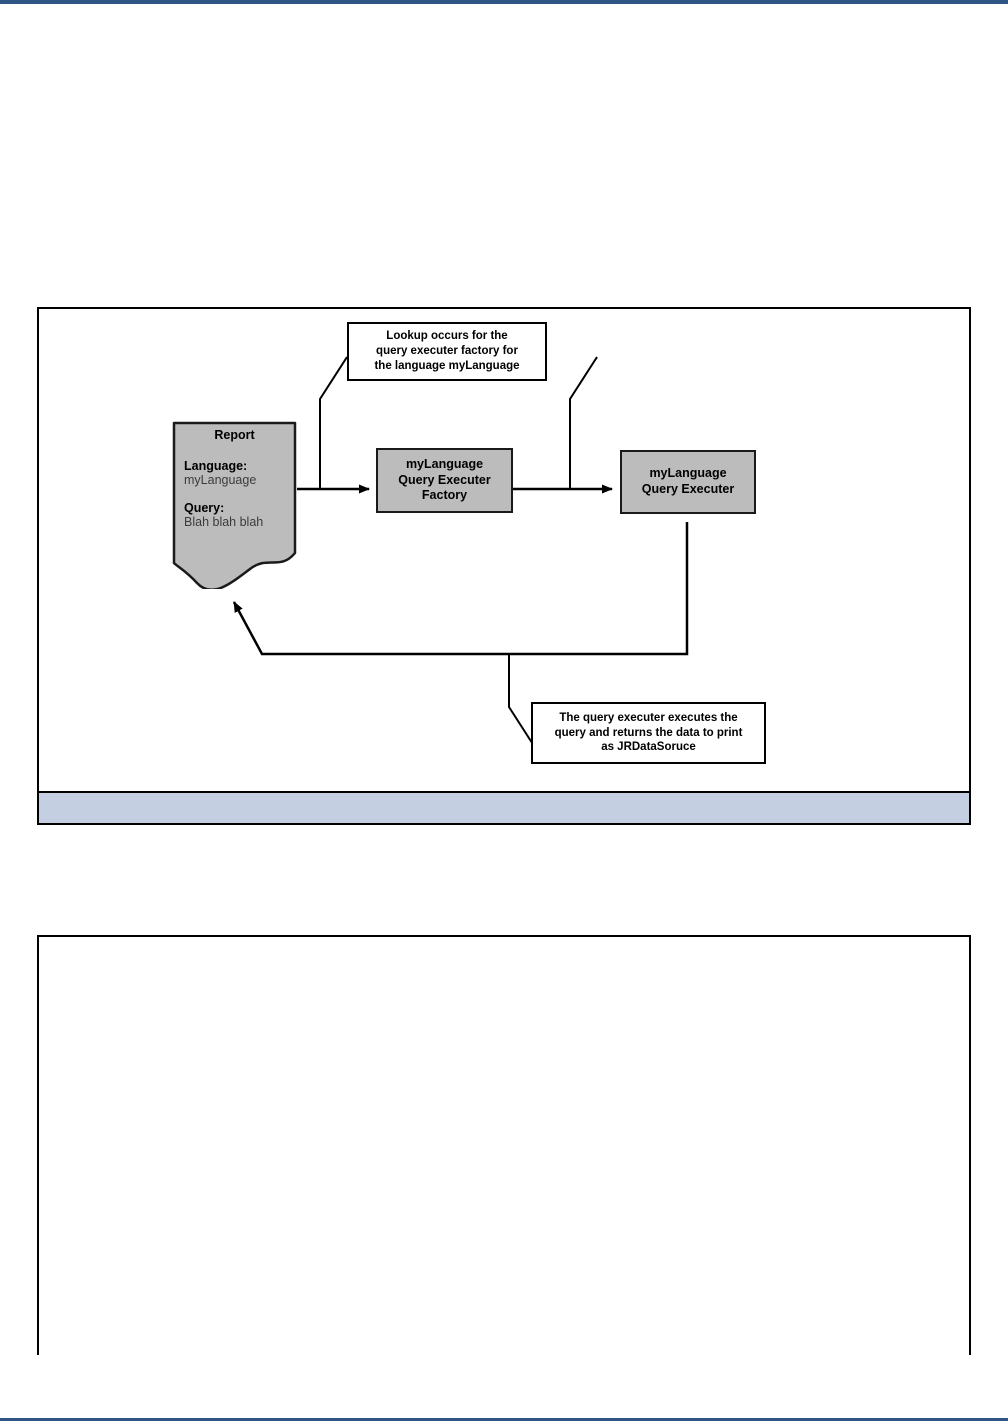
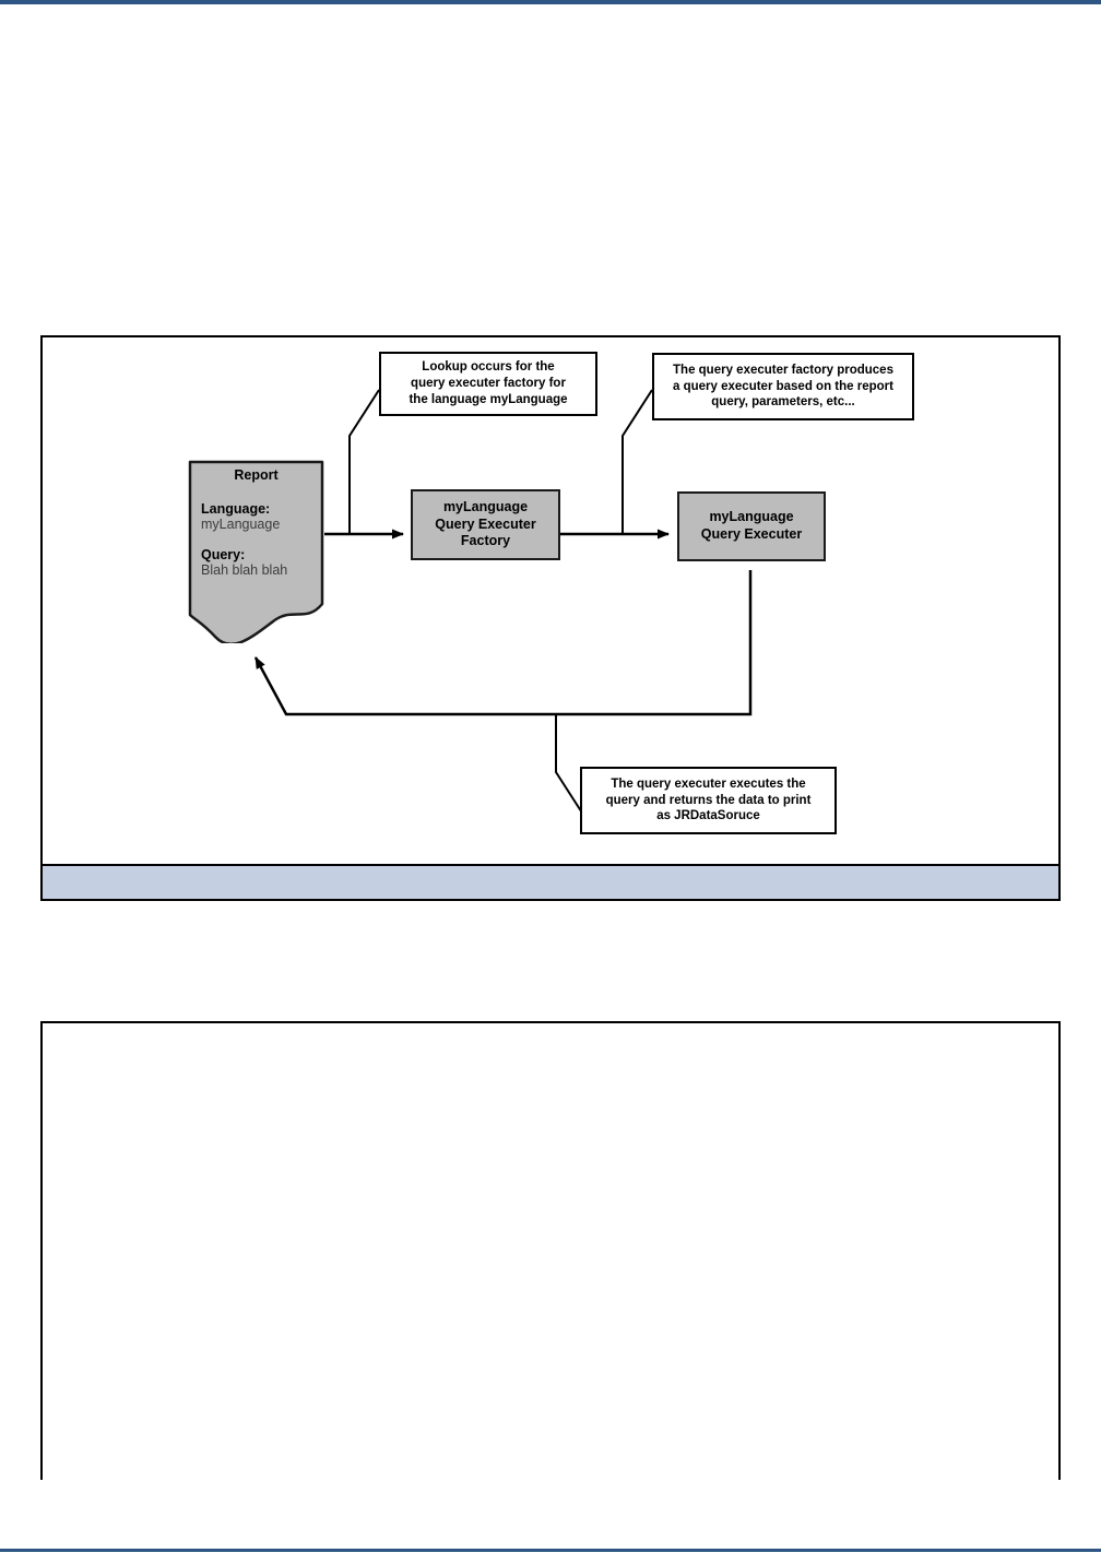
  Report
  Language:
  myLanguage
  Query:
  Blah blah blah
  myLanguage
  Query Executer
  Factory
  myLanguage
  Query Executer
  Lookup occurs for the
  query executer factory for
  the language myLanguage
+ The query executer factory produces
+ a query executer based on the report
+ query, parameters, etc...
  The query executer executes the
  query and returns the data to print
  as JRDataSoruce
